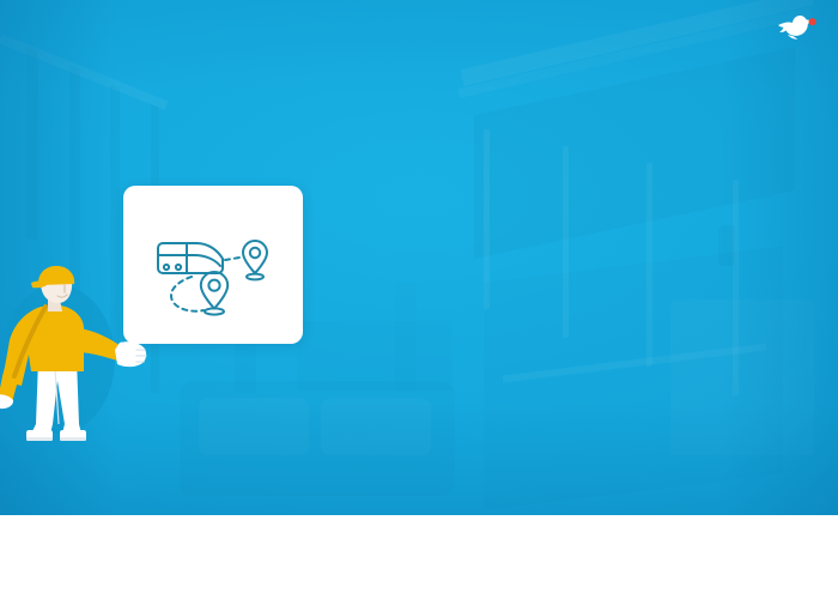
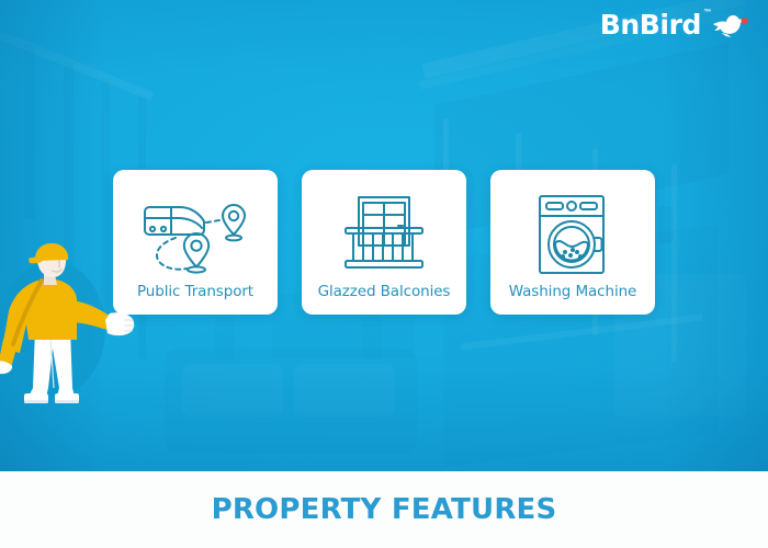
+ BnBird
+ Public Transport
+ Glazzed Balconies
+ Washing Machine
+ PROPERTY FEATURES
